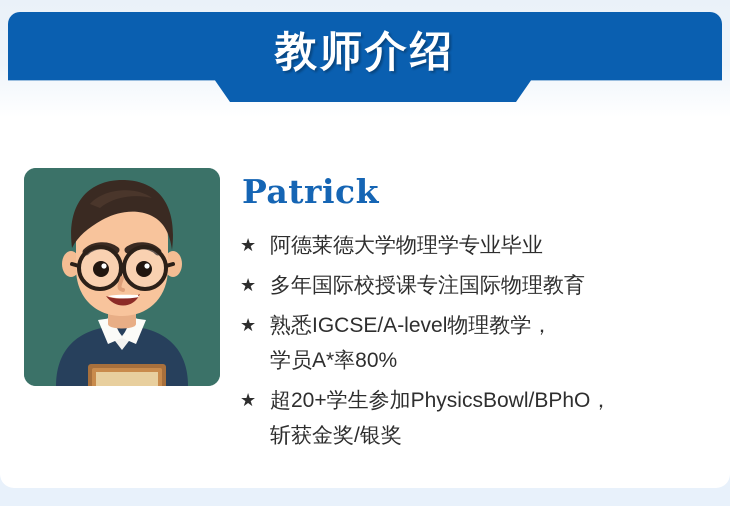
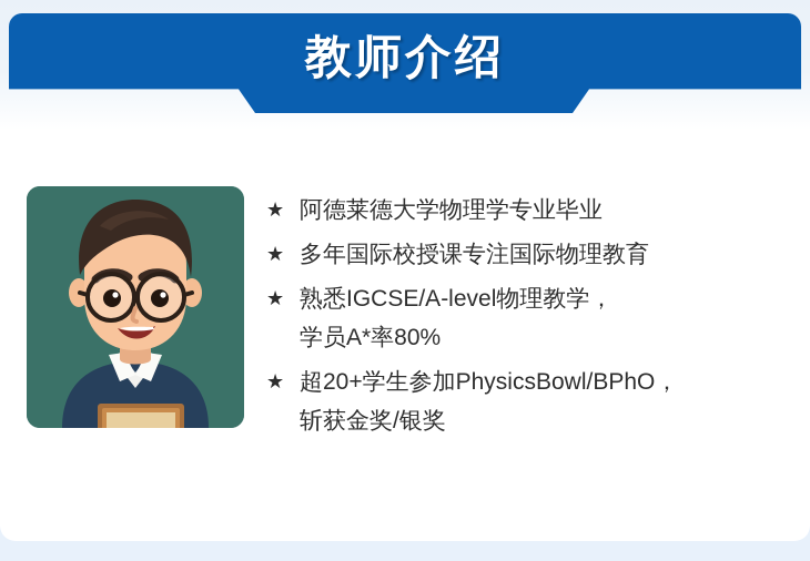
  教师介绍
- Patrick
  ★
  阿德莱德大学物理学专业毕业
  ★
  多年国际校授课专注国际物理教育
  ★
  熟悉IGCSE/A-level物理教学，
  学员A*率80%
  ★
  超20+学生参加PhysicsBowl/BPhO，
  斩获金奖/银奖
